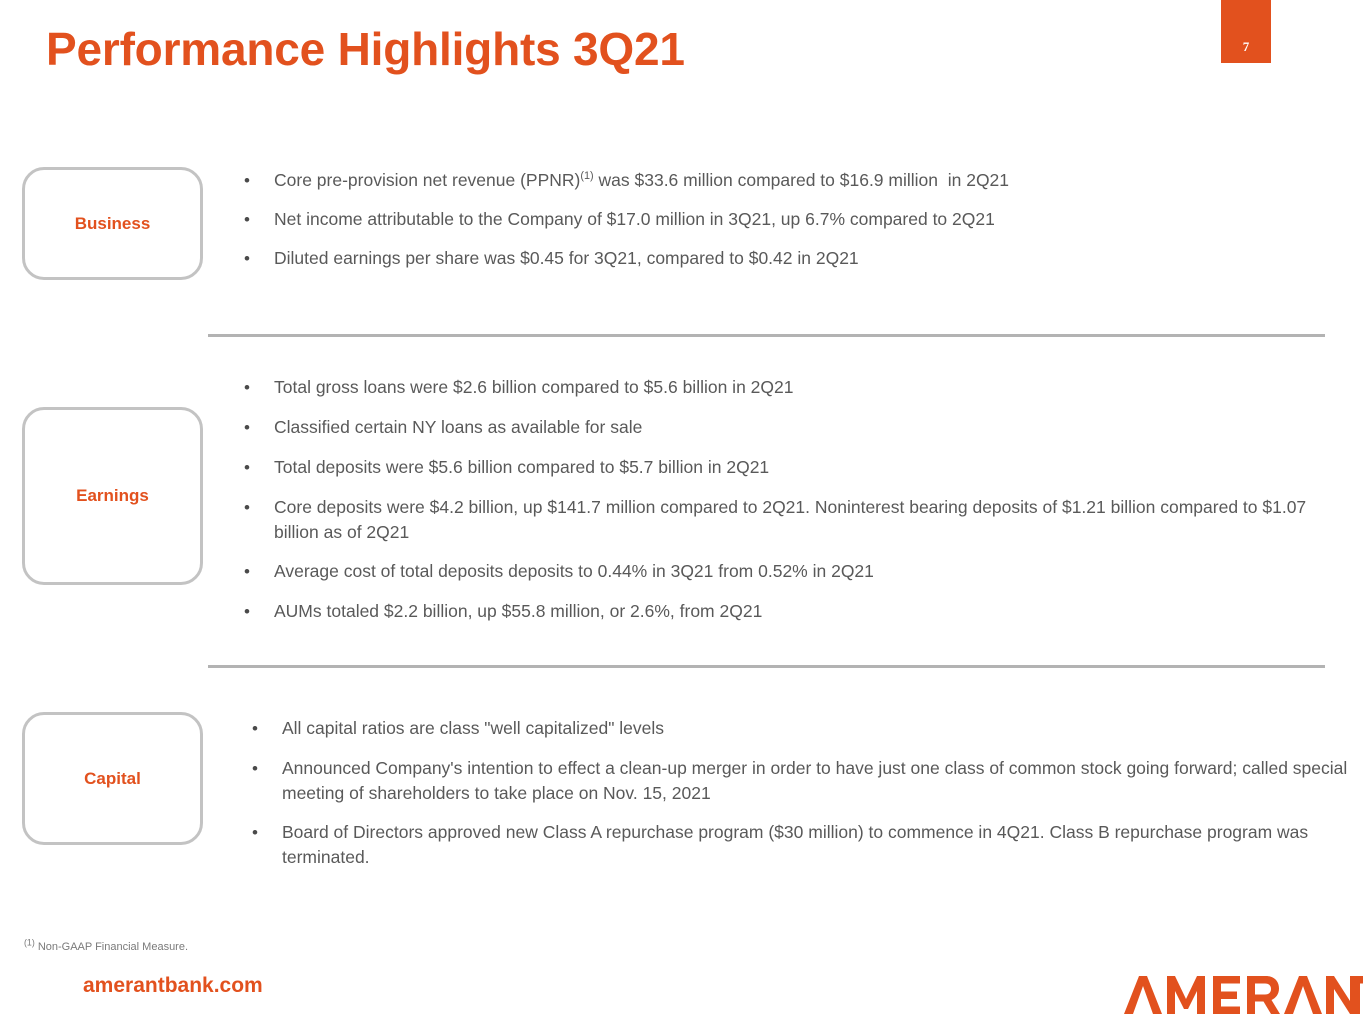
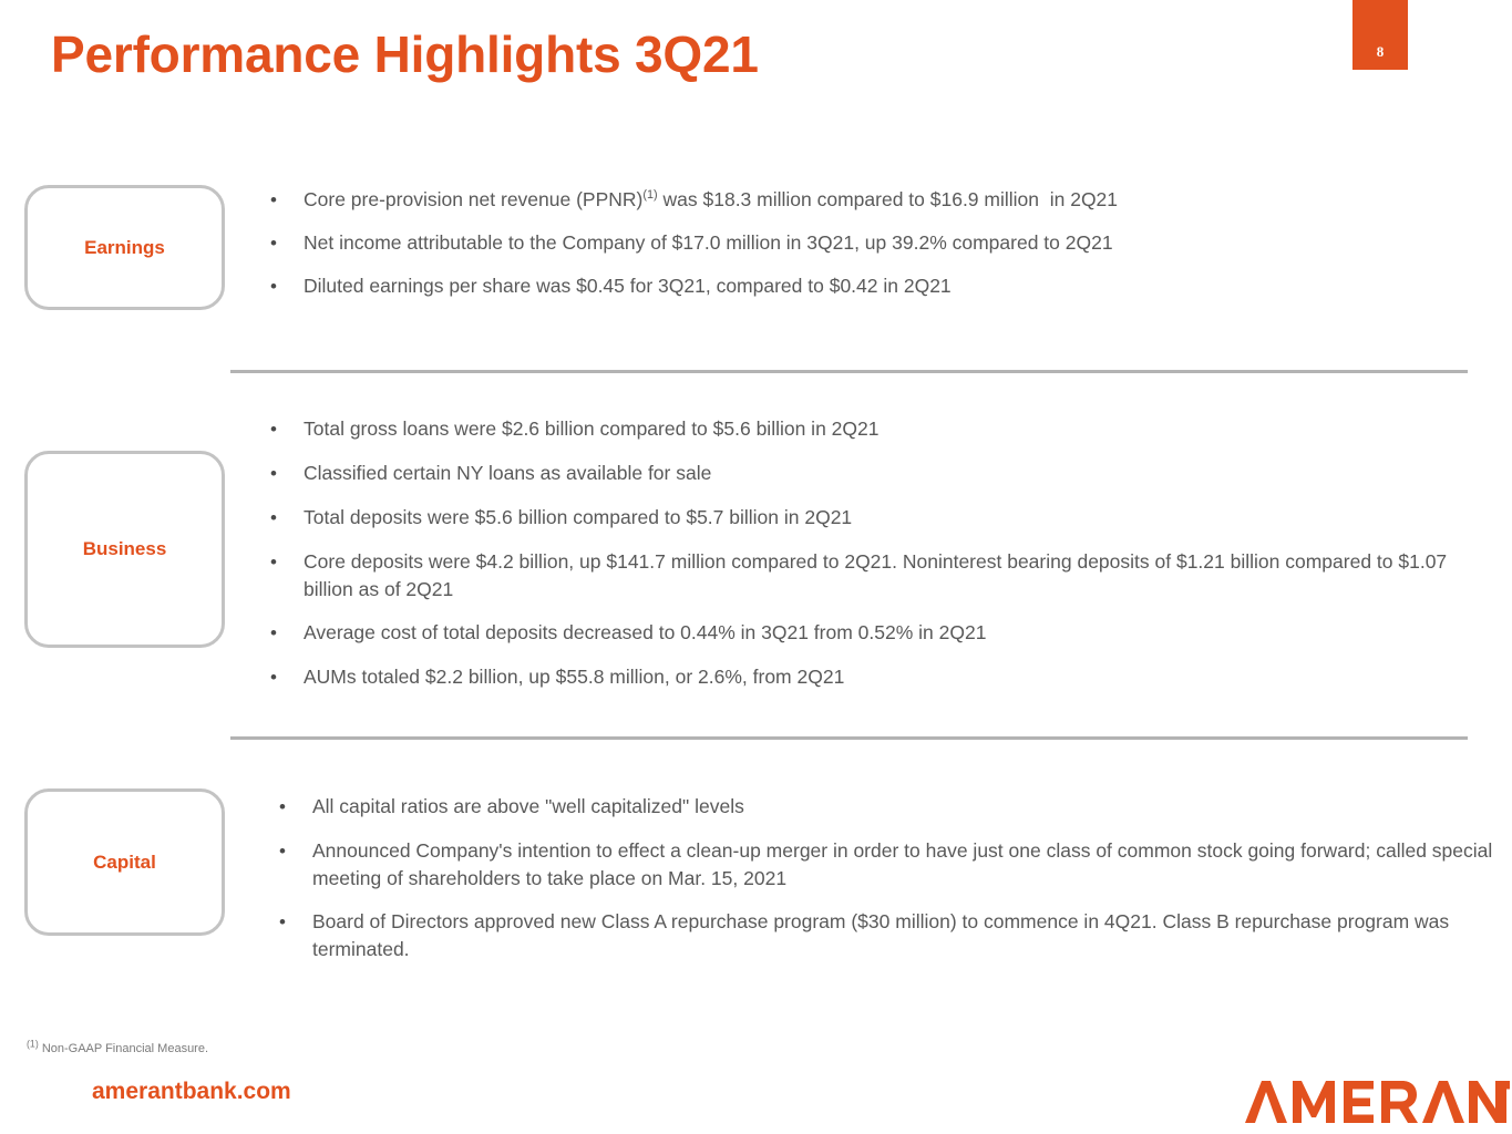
  Performance Highlights 3Q21
- 7
+ 8
- Business
+ Earnings
  •
- Core pre-provision net revenue (PPNR)(1) was $33.6 million compared to $16.9 million in 2Q21
+ Core pre-provision net revenue (PPNR)(1) was $18.3 million compared to $16.9 million in 2Q21
  •
- Net income attributable to the Company of $17.0 million in 3Q21, up 6.7% compared to 2Q21
+ Net income attributable to the Company of $17.0 million in 3Q21, up 39.2% compared to 2Q21
  •
  Diluted earnings per share was $0.45 for 3Q21, compared to $0.42 in 2Q21
- Earnings
+ Business
  •
  Total gross loans were $2.6 billion compared to $5.6 billion in 2Q21
  •
  Classified certain NY loans as available for sale
  •
  Total deposits were $5.6 billion compared to $5.7 billion in 2Q21
  •
  Core deposits were $4.2 billion, up $141.7 million compared to 2Q21. Noninterest bearing deposits of $1.21 billion compared to $1.07 billion as of 2Q21
  •
- Average cost of total deposits deposits to 0.44% in 3Q21 from 0.52% in 2Q21
+ Average cost of total deposits decreased to 0.44% in 3Q21 from 0.52% in 2Q21
  •
  AUMs totaled $2.2 billion, up $55.8 million, or 2.6%, from 2Q21
  Capital
  •
- All capital ratios are class "well capitalized" levels
+ All capital ratios are above "well capitalized" levels
  •
- Announced Company's intention to effect a clean-up merger in order to have just one class of common stock going forward; called special meeting of shareholders to take place on Nov. 15, 2021
+ Announced Company's intention to effect a clean-up merger in order to have just one class of common stock going forward; called special meeting of shareholders to take place on Mar. 15, 2021
  •
  Board of Directors approved new Class A repurchase program ($30 million) to commence in 4Q21. Class B repurchase program was terminated.
  (1) Non-GAAP Financial Measure.
  amerantbank.com
